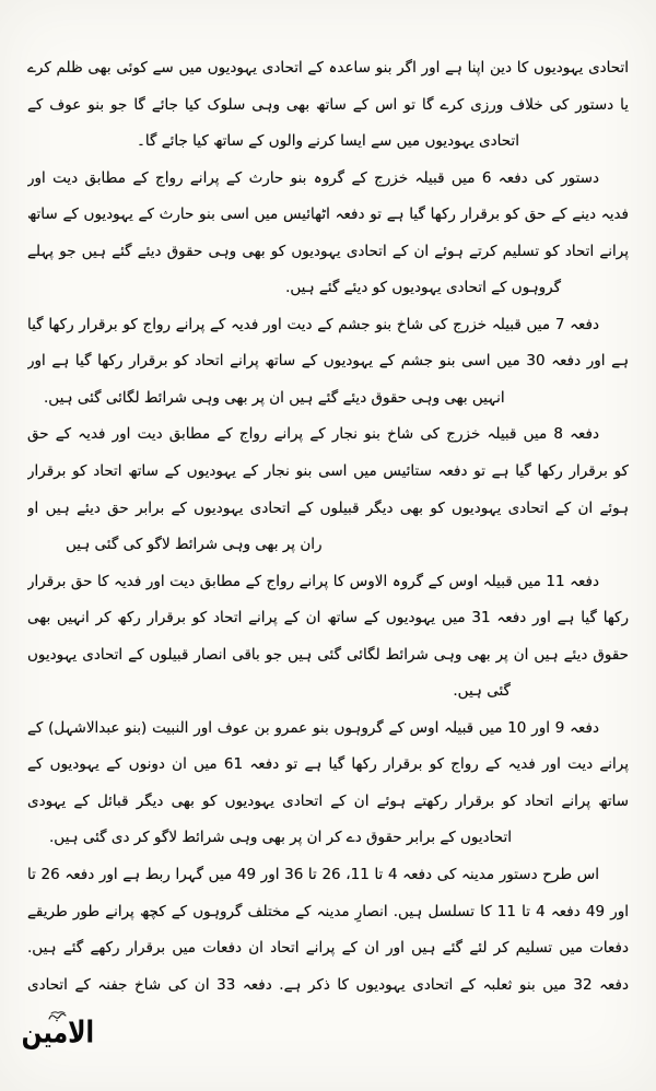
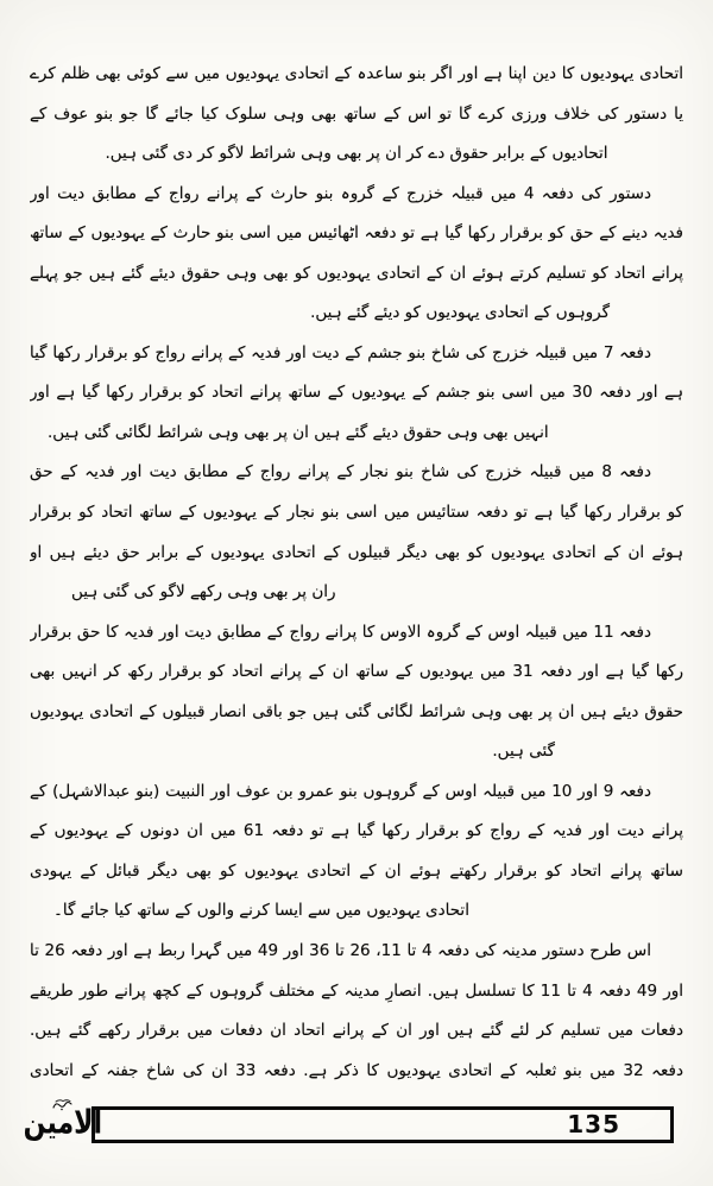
  اتحادی یہودیوں کا دین اپنا ہے اور اگر بنو ساعدہ کے اتحادی یہودیوں میں سے کوئی بھی ظلم کرے
  یا دستور کی خلاف ورزی کرے گا تو اس کے ساتھ بھی وہی سلوک کیا جائے گا جو بنو عوف کے
- اتحادی یہودیوں میں سے ایسا کرنے والوں کے ساتھ کیا جائے گا۔
+ اتحادیوں کے برابر حقوق دے کر ان پر بھی وہی شرائط لاگو کر دی گئی ہیں.
- دستور کی دفعہ 6 میں قبیلہ خزرج کے گروہ بنو حارث کے پرانے رواج کے مطابق دیت اور
+ دستور کی دفعہ 4 میں قبیلہ خزرج کے گروہ بنو حارث کے پرانے رواج کے مطابق دیت اور
  فدیہ دینے کے حق کو برقرار رکھا گیا ہے تو دفعہ اٹھائیس میں اسی بنو حارث کے یہودیوں کے ساتھ
  پرانے اتحاد کو تسلیم کرتے ہوئے ان کے اتحادی یہودیوں کو بھی وہی حقوق دیئے گئے ہیں جو پہلے
  گروہوں کے اتحادی یہودیوں کو دیئے گئے ہیں.
  دفعہ 7 میں قبیلہ خزرج کی شاخ بنو جشم کے دیت اور فدیہ کے پرانے رواج کو برقرار رکھا گیا
  ہے اور دفعہ 30 میں اسی بنو جشم کے یہودیوں کے ساتھ پرانے اتحاد کو برقرار رکھا گیا ہے اور
  انہیں بھی وہی حقوق دیئے گئے ہیں ان پر بھی وہی شرائط لگائی گئی ہیں.
  دفعہ 8 میں قبیلہ خزرج کی شاخ بنو نجار کے پرانے رواج کے مطابق دیت اور فدیہ کے حق
  کو برقرار رکھا گیا ہے تو دفعہ ستائیس میں اسی بنو نجار کے یہودیوں کے ساتھ اتحاد کو برقرار
  ہوئے ان کے اتحادی یہودیوں کو بھی دیگر قبیلوں کے اتحادی یہودیوں کے برابر حق دیئے ہیں او
- ران پر بھی وہی شرائط لاگو کی گئی ہیں
+ ران پر بھی وہی رکھے لاگو کی گئی ہیں
  دفعہ 11 میں قبیلہ اوس کے گروہ الاوس کا پرانے رواج کے مطابق دیت اور فدیہ کا حق برقرار
  رکھا گیا ہے اور دفعہ 31 میں یہودیوں کے ساتھ ان کے پرانے اتحاد کو برقرار رکھ کر انہیں بھی
  حقوق دیئے ہیں ان پر بھی وہی شرائط لگائی گئی ہیں جو باقی انصار قبیلوں کے اتحادی یہودیوں
  گئی ہیں.
  دفعہ 9 اور 10 میں قبیلہ اوس کے گروہوں بنو عمرو بن عوف اور النبیت (بنو عبدالاشہل) کے
  پرانے دیت اور فدیہ کے رواج کو برقرار رکھا گیا ہے تو دفعہ 61 میں ان دونوں کے یہودیوں کے
  ساتھ پرانے اتحاد کو برقرار رکھتے ہوئے ان کے اتحادی یہودیوں کو بھی دیگر قبائل کے یہودی
- اتحادیوں کے برابر حقوق دے کر ان پر بھی وہی شرائط لاگو کر دی گئی ہیں.
+ اتحادی یہودیوں میں سے ایسا کرنے والوں کے ساتھ کیا جائے گا۔
  اس طرح دستور مدینہ کی دفعہ 4 تا 11، 26 تا 36 اور 49 میں گہرا ربط ہے اور دفعہ 26 تا
  اور 49 دفعہ 4 تا 11 کا تسلسل ہیں. انصارِ مدینہ کے مختلف گروہوں کے کچھ پرانے طور طریقے
  دفعات میں تسلیم کر لئے گئے ہیں اور ان کے پرانے اتحاد ان دفعات میں برقرار رکھے گئے ہیں.
  دفعہ 32 میں بنو ثعلبہ کے اتحادی یہودیوں کا ذکر ہے. دفعہ 33 ان کی شاخ جفنہ کے اتحادی
+ 135
  الامین
